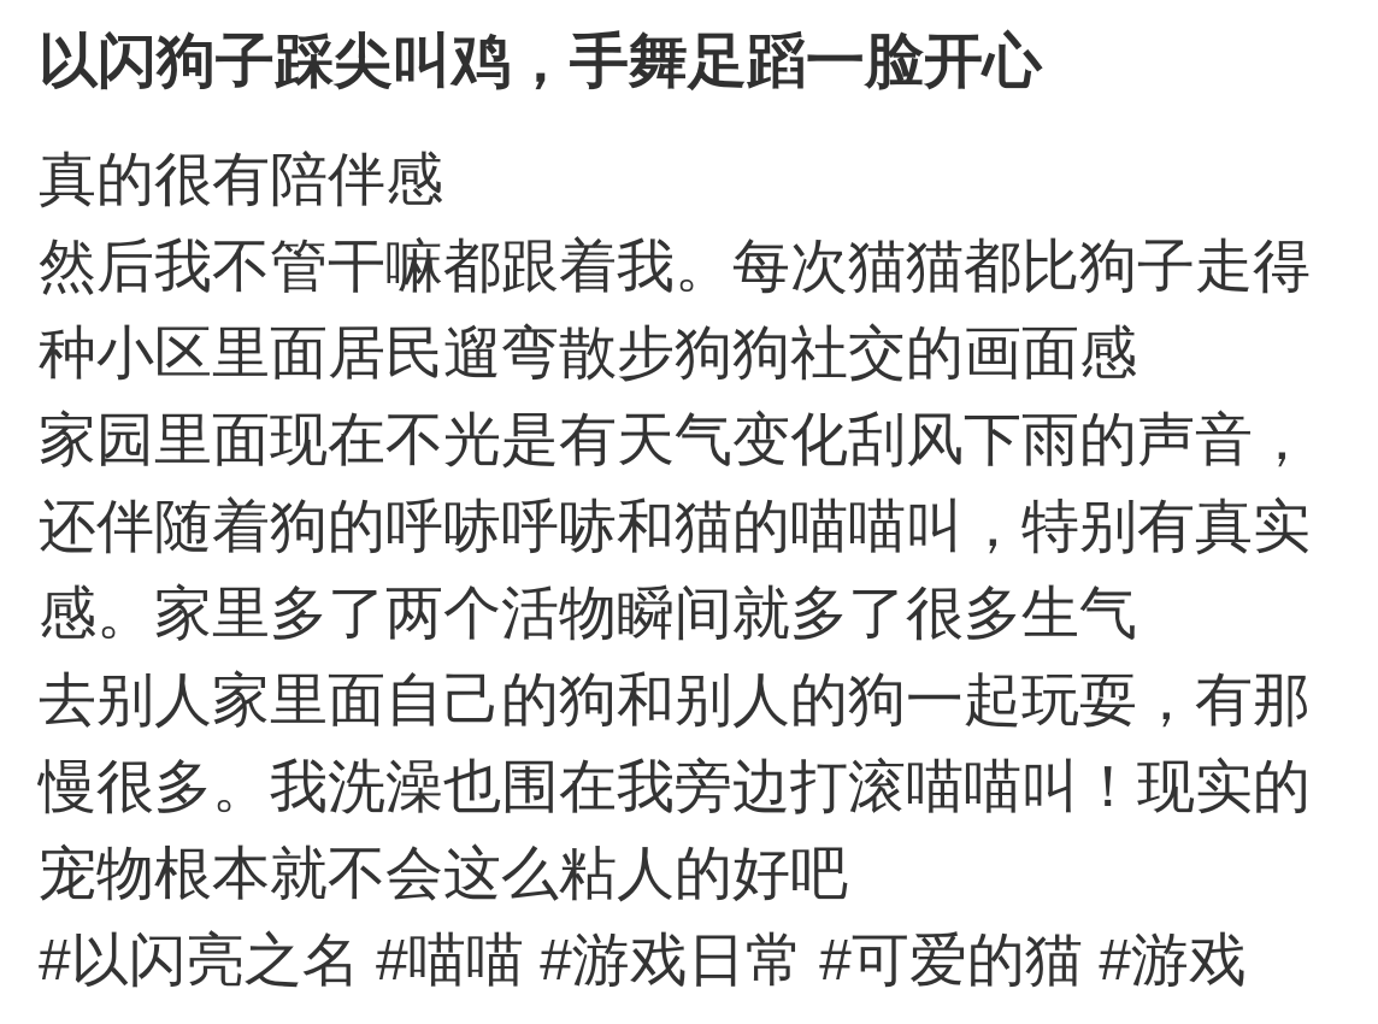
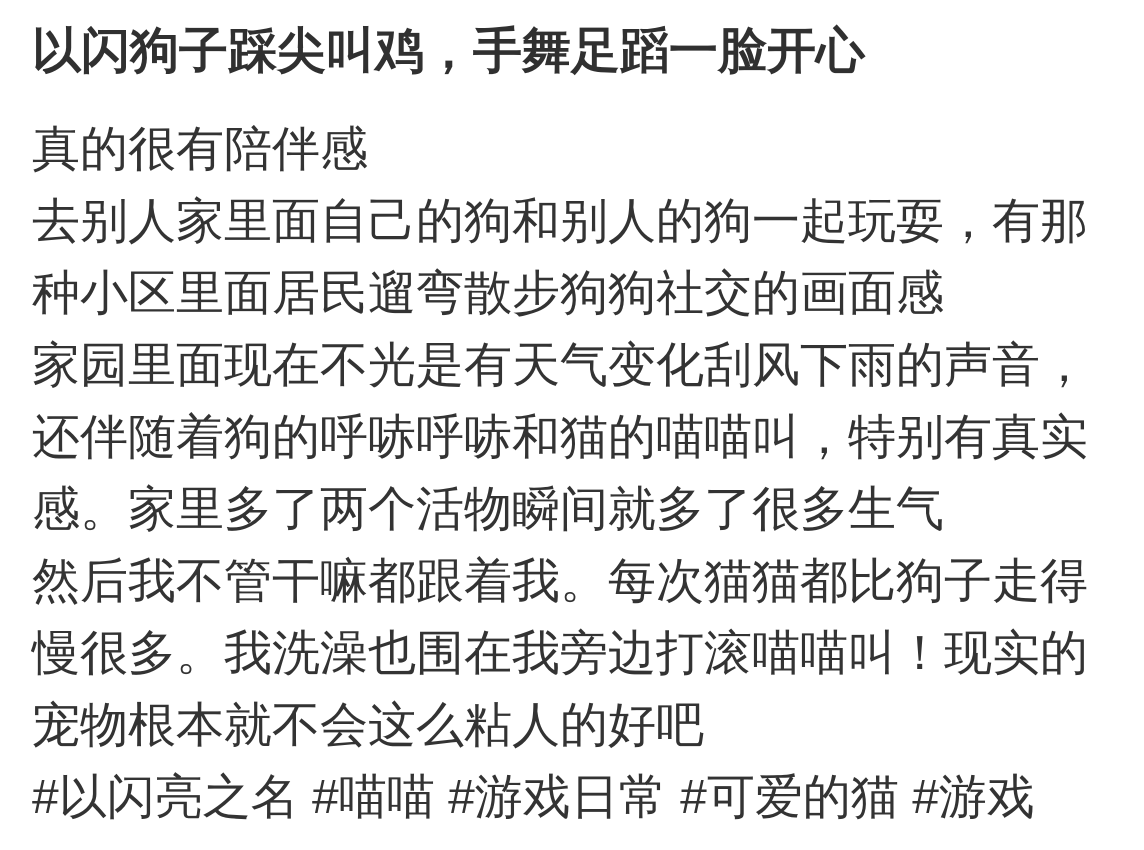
  以闪狗子踩尖叫鸡，手舞足蹈一脸开心
  真的很有陪伴感
- 然后我不管干嘛都跟着我。每次猫猫都比狗子走得
+ 去别人家里面自己的狗和别人的狗一起玩耍，有那
  种小区里面居民遛弯散步狗狗社交的画面感
  家园里面现在不光是有天气变化刮风下雨的声音，
  还伴随着狗的呼哧呼哧和猫的喵喵叫，特别有真实
  感。家里多了两个活物瞬间就多了很多生气
- 去别人家里面自己的狗和别人的狗一起玩耍，有那
+ 然后我不管干嘛都跟着我。每次猫猫都比狗子走得
  慢很多。我洗澡也围在我旁边打滚喵喵叫！现实的
  宠物根本就不会这么粘人的好吧
  #以闪亮之名 #喵喵 #游戏日常 #可爱的猫 #游戏
